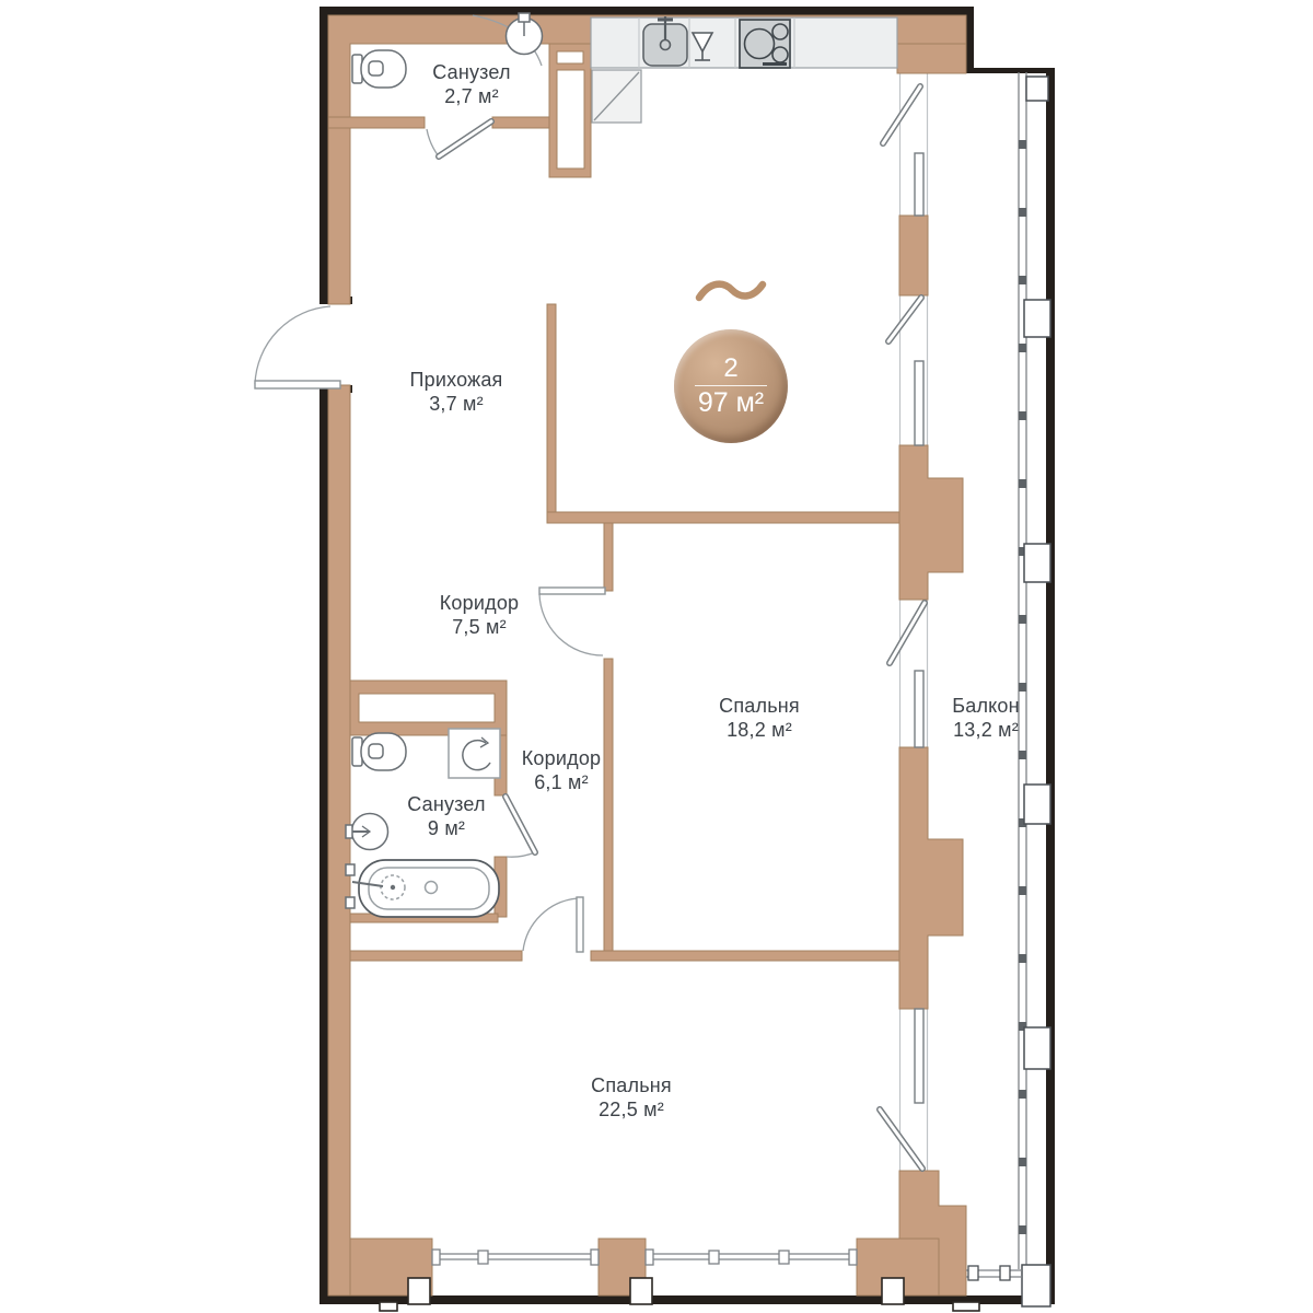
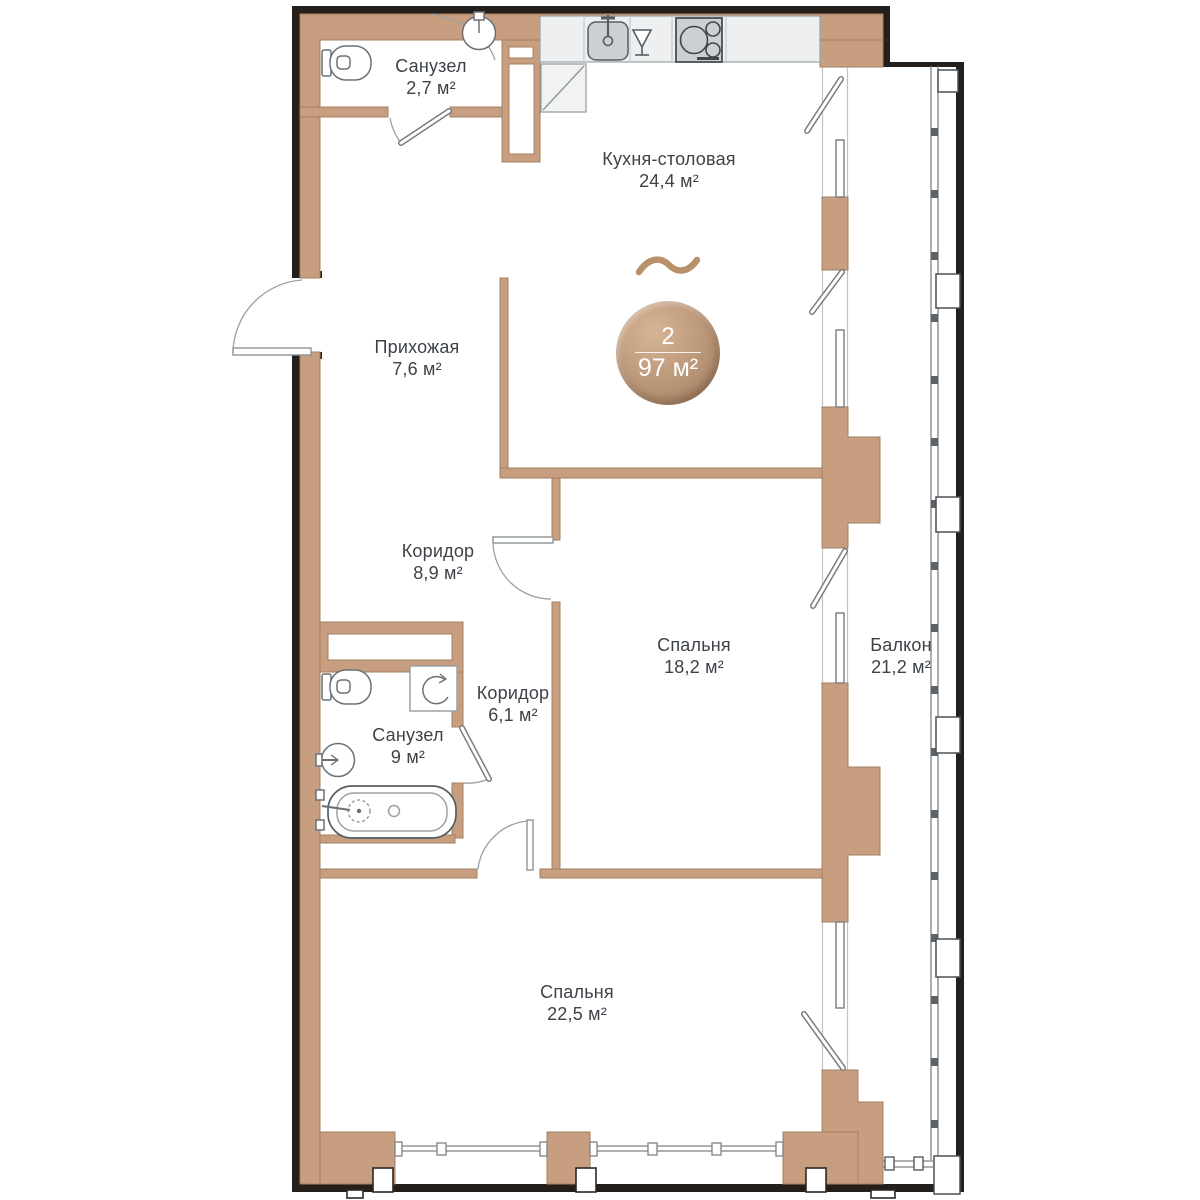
  Санузел
  2,7 м²
+ Кухня-столовая
+ 24,4 м²
  Прихожая
- 3,7 м²
+ 7,6 м²
  Коридор
- 7,5 м²
+ 8,9 м²
  Спальня
  18,2 м²
  Коридор
  6,1 м²
  Санузел
  9 м²
  Балкон
- 13,2 м²
+ 21,2 м²
  Спальня
  22,5 м²
  2
  97 м²
